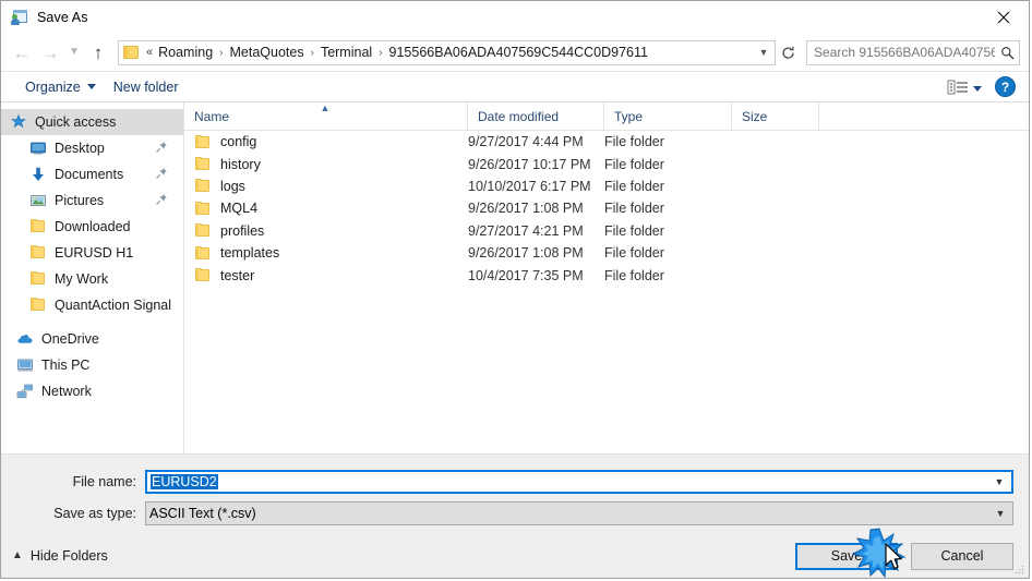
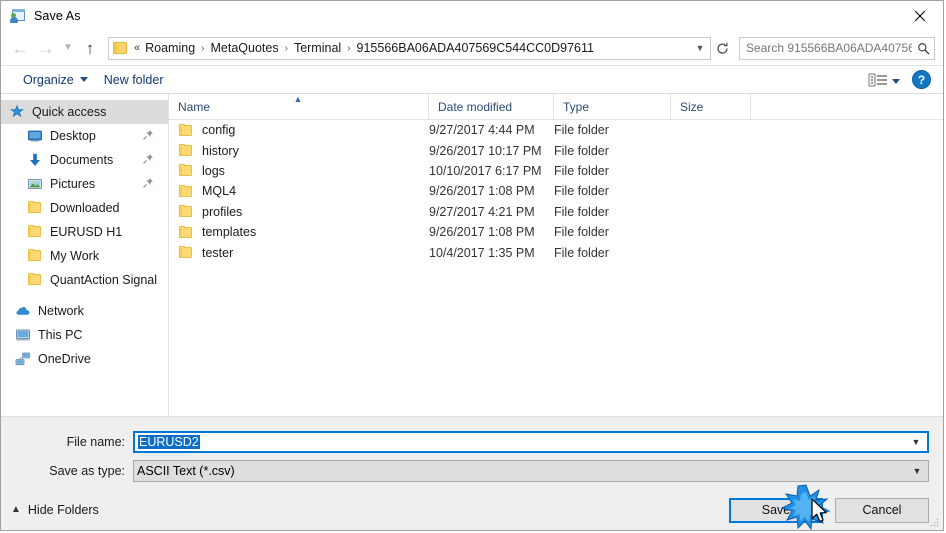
  Save As
  ←
  →
  ▼
  ↑
  «
  Roaming
  ›
  MetaQuotes
  ›
  Terminal
  ›
  915566BA06ADA407569C544CC0D97611
  ▼
  Search 915566BA06ADA40756
  Organize
  New folder
  ?
  Quick access
  Desktop
  Documents
  Pictures
  Downloaded
  EURUSD H1
  My Work
  QuantAction Signal
- OneDrive
+ Network
  This PC
- Network
+ OneDrive
  ▲
  Name
  Date modified
  Type
  Size
  config
  9/27/2017 4:44 PM
  File folder
  history
  9/26/2017 10:17 PM
  File folder
  logs
  10/10/2017 6:17 PM
  File folder
  MQL4
  9/26/2017 1:08 PM
  File folder
  profiles
  9/27/2017 4:21 PM
  File folder
  templates
  9/26/2017 1:08 PM
  File folder
  tester
- 10/4/2017 7:35 PM
+ 10/4/2017 1:35 PM
  File folder
  File name:
  EURUSD2
  ▼
  Save as type:
  ASCII Text (*.csv)
  ▼
  ▲
  Hide Folders
  Save
  Cancel
